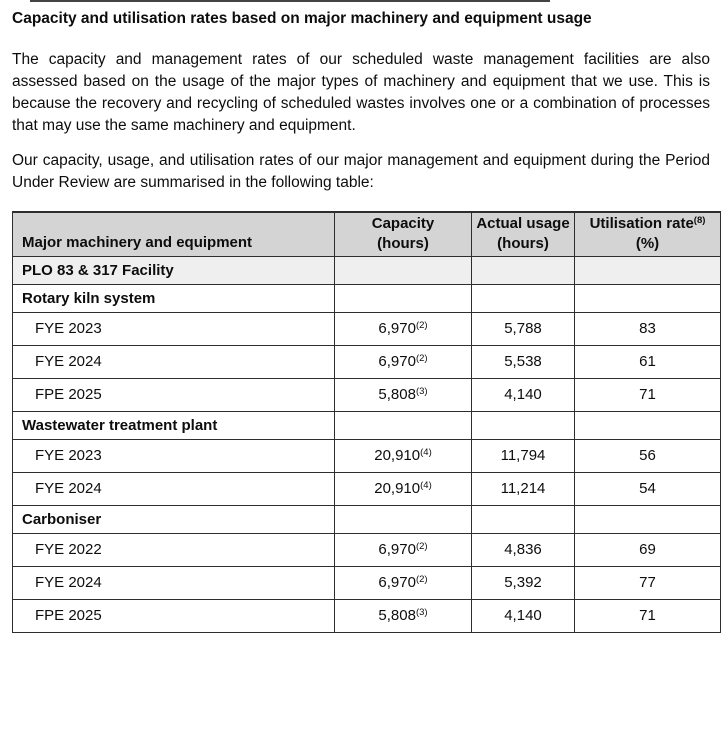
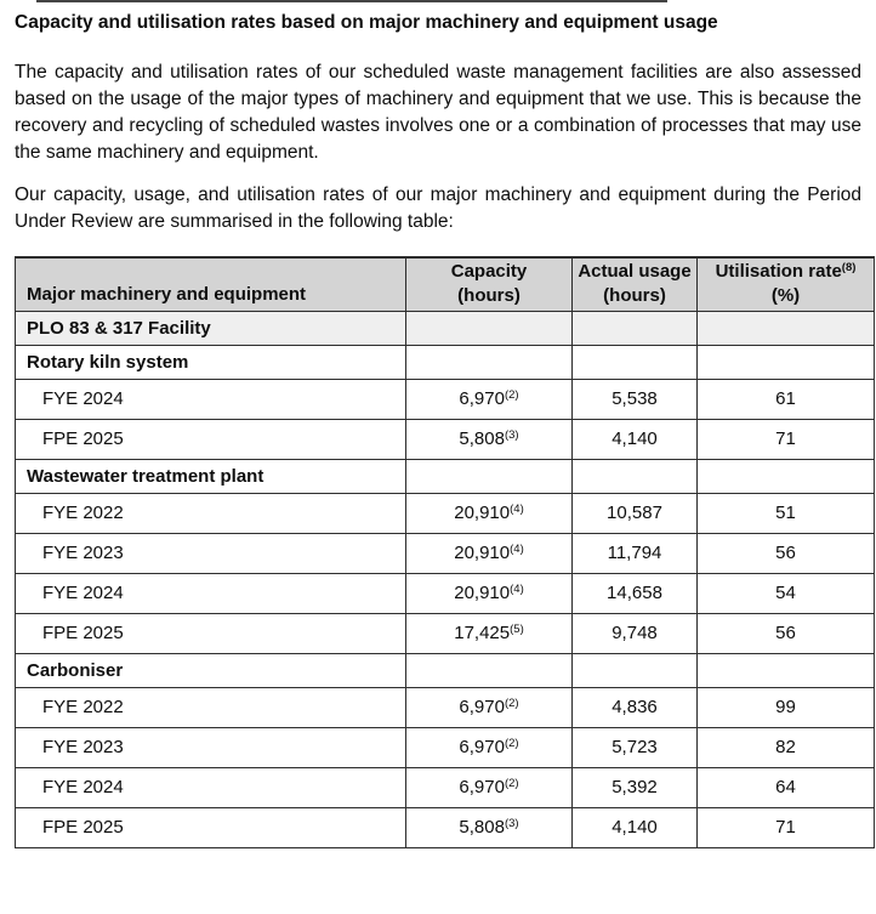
  Capacity and utilisation rates based on major machinery and equipment usage
- The capacity and management rates of our scheduled waste management facilities are also assessed based on the usage of the major types of machinery and equipment that we use. This is because the recovery and recycling of scheduled wastes involves one or a combination of processes that may use the same machinery and equipment.
+ The capacity and utilisation rates of our scheduled waste management facilities are also assessed based on the usage of the major types of machinery and equipment that we use. This is because the recovery and recycling of scheduled wastes involves one or a combination of processes that may use the same machinery and equipment.
- Our capacity, usage, and utilisation rates of our major management and equipment during the Period Under Review are summarised in the following table:
+ Our capacity, usage, and utilisation rates of our major machinery and equipment during the Period Under Review are summarised in the following table:
  Major machinery and equipment	Capacity (hours)	Actual usage (hours)	Utilisation rate(8) (%)
  PLO 83 & 317 Facility
  Rotary kiln system
- FYE 2023	6,970(2)	5,788	83
  FYE 2024	6,970(2)	5,538	61
  FPE 2025	5,808(3)	4,140	71
  Wastewater treatment plant
+ FYE 2022	20,910(4)	10,587	51
  FYE 2023	20,910(4)	11,794	56
- FYE 2024	20,910(4)	11,214	54
+ FYE 2024	20,910(4)	14,658	54
+ FPE 2025	17,425(5)	9,748	56
  Carboniser
- FYE 2022	6,970(2)	4,836	69
+ FYE 2022	6,970(2)	4,836	99
+ FYE 2023	6,970(2)	5,723	82
- FYE 2024	6,970(2)	5,392	77
+ FYE 2024	6,970(2)	5,392	64
  FPE 2025	5,808(3)	4,140	71
